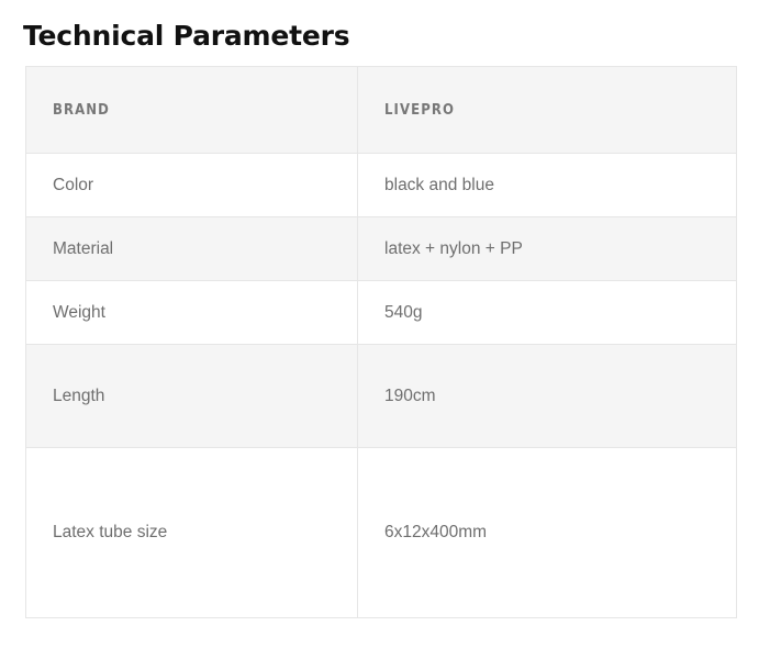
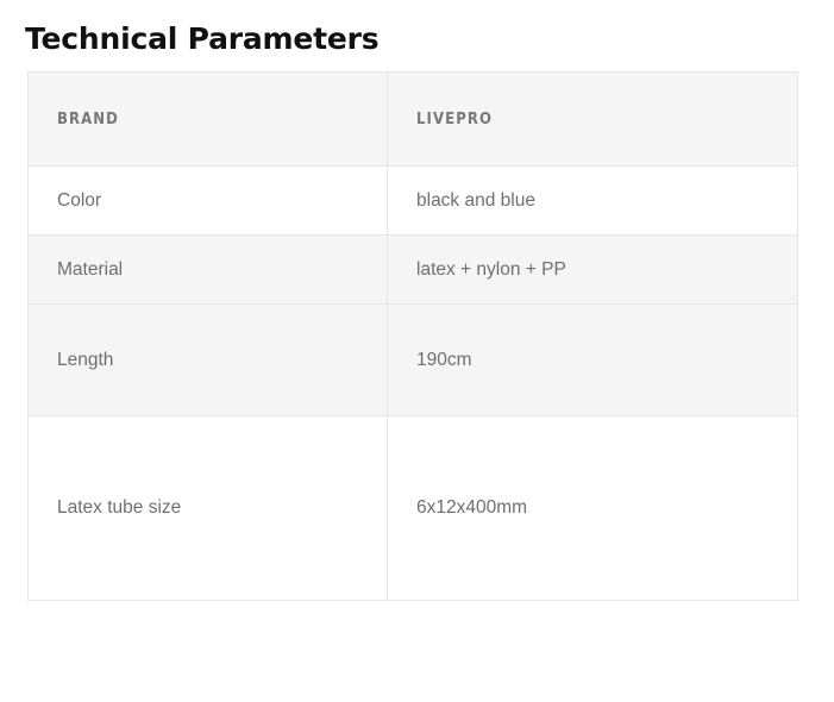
  Technical Parameters
  BRAND	LIVEPRO
  Color	black and blue
  Material	latex + nylon + PP
- Weight	540g
  Length	190cm
  Latex tube size	6x12x400mm
